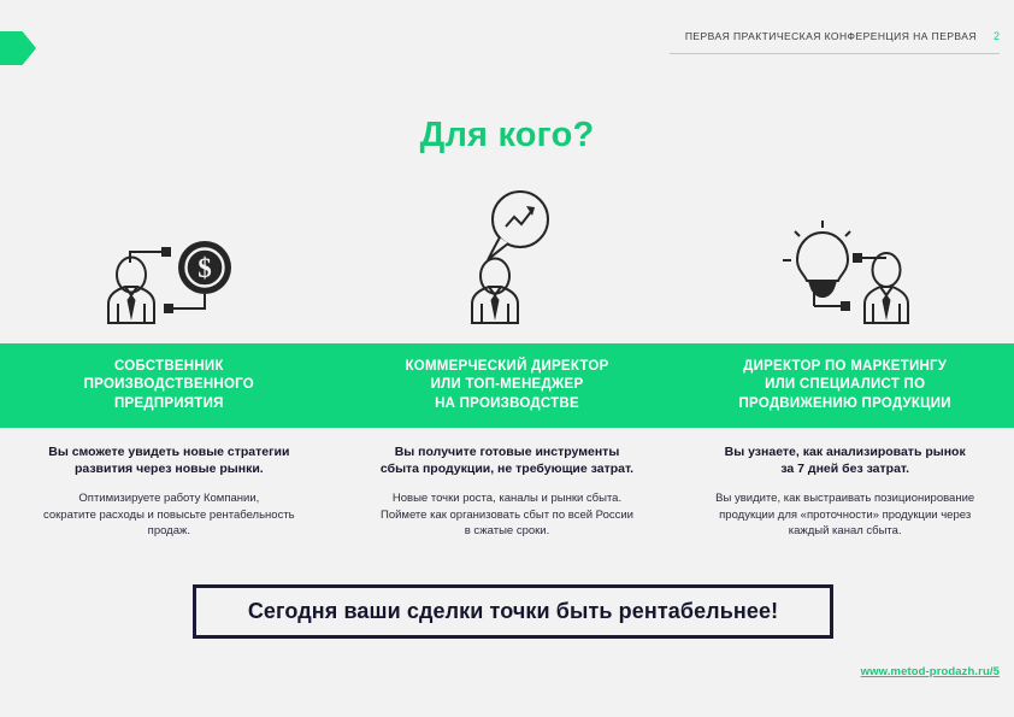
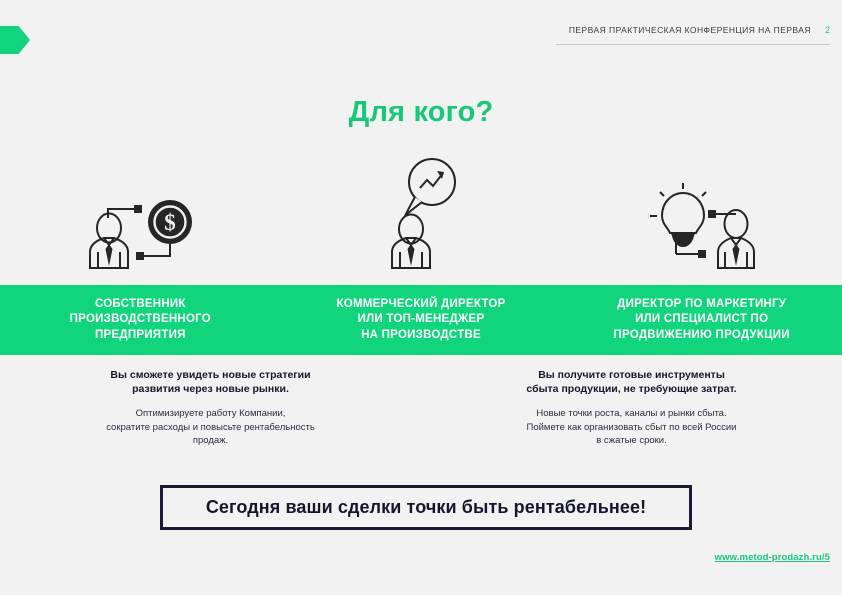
  ПЕРВАЯ ПРАКТИЧЕСКАЯ КОНФЕРЕНЦИЯ НА ПЕРВАЯ
  2
  Для кого?
  $
  СОБСТВЕННИК
  ПРОИЗВОДСТВЕННОГО
  ПРЕДПРИЯТИЯ
  КОММЕРЧЕСКИЙ ДИРЕКТОР
  ИЛИ ТОП-МЕНЕДЖЕР
  НА ПРОИЗВОДСТВЕ
  ДИРЕКТОР ПО МАРКЕТИНГУ
  ИЛИ СПЕЦИАЛИСТ ПО
  ПРОДВИЖЕНИЮ ПРОДУКЦИИ
  Вы сможете увидеть новые стратегии
  развития через новые рынки.
  Оптимизируете работу Компании,
  сократите расходы и повысьте рентабельность
  продаж.
  Вы получите готовые инструменты
  сбыта продукции, не требующие затрат.
  Новые точки роста, каналы и рынки сбыта.
  Поймете как организовать сбыт по всей России
  в сжатые сроки.
- Вы узнаете, как анализировать рынок
- за 7 дней без затрат.
- Вы увидите, как выстраивать позиционирование
- продукции для «проточности» продукции через
- каждый канал сбыта.
  Сегодня ваши сделки точки быть рентабельнее!
  www.metod-prodazh.ru/5
